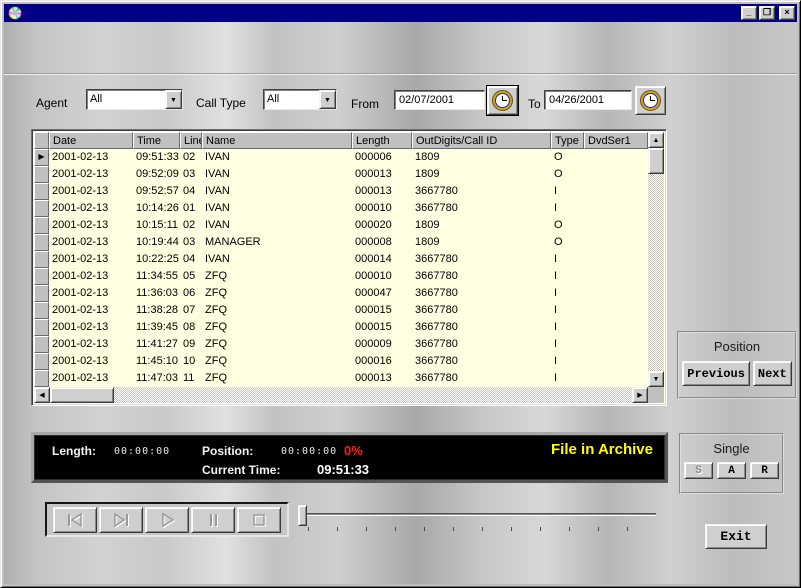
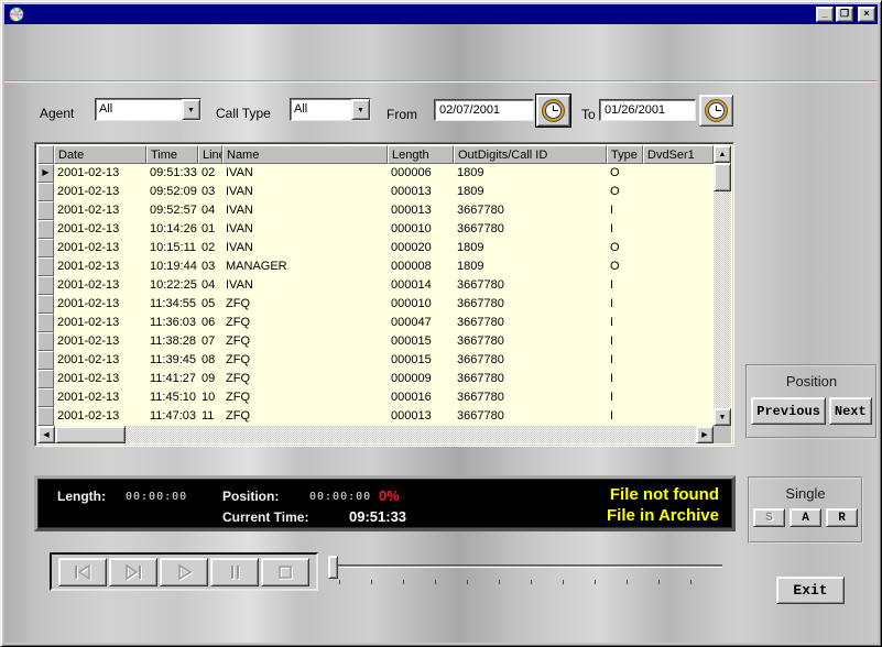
  _
  ❐
  ×
  Agent
  All
  Call Type
  All
  From
  02/07/2001
  To
- 04/26/2001
+ 01/26/2001
  Date
  Time
  Lin
  Name
  Length
  OutDigits/Call ID
  Type
  DvdSer1
  ▶
  2001-02-13
  09:51:33
  02
  IVAN
  000006
  1809
  O
  2001-02-13
  09:52:09
  03
  IVAN
  000013
  1809
  O
  2001-02-13
  09:52:57
  04
  IVAN
  000013
  3667780
  I
  2001-02-13
  10:14:26
  01
  IVAN
  000010
  3667780
  I
  2001-02-13
  10:15:11
  02
  IVAN
  000020
  1809
  O
  2001-02-13
  10:19:44
  03
  MANAGER
  000008
  1809
  O
  2001-02-13
  10:22:25
  04
  IVAN
  000014
  3667780
  I
  2001-02-13
  11:34:55
  05
  ZFQ
  000010
  3667780
  I
  2001-02-13
  11:36:03
  06
  ZFQ
  000047
  3667780
  I
  2001-02-13
  11:38:28
  07
  ZFQ
  000015
  3667780
  I
  2001-02-13
  11:39:45
  08
  ZFQ
  000015
  3667780
  I
  2001-02-13
  11:41:27
  09
  ZFQ
  000009
  3667780
  I
  2001-02-13
  11:45:10
  10
  ZFQ
  000016
  3667780
  I
  2001-02-13
  11:47:03
  11
  ZFQ
  000013
  3667780
  I
  Position
  Previous
  Next
  Length:
  00:00:00
  Position:
  00:00:00
  0%
  Current Time:
  09:51:33
+ File not found
  File in Archive
  Single
  S
  A
  R
  Exit
